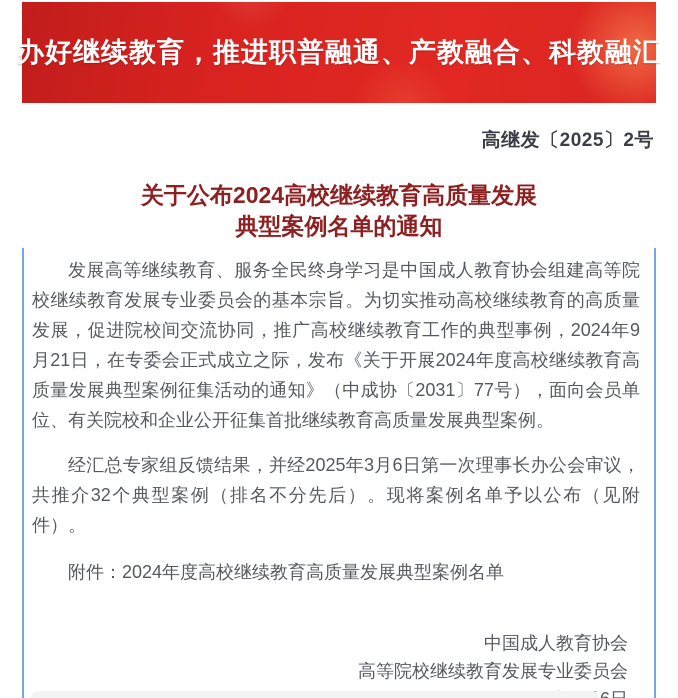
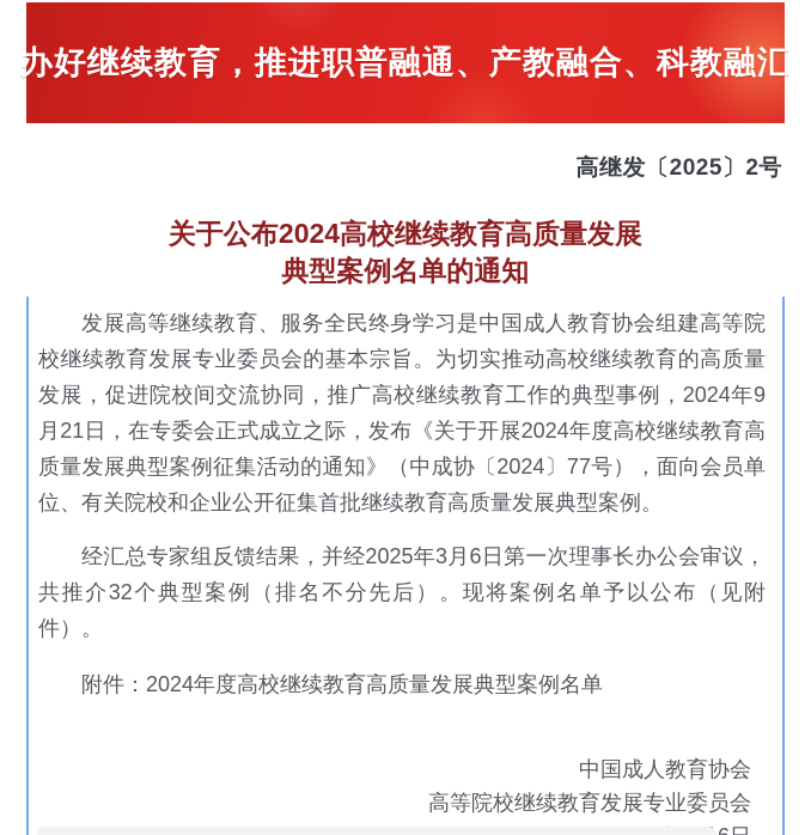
  办好继续教育，推进职普融通、产教融合、科教融汇
  高继发〔2025〕2号
  关于公布2024高校继续教育高质量发展
  典型案例名单的通知
- 发展高等继续教育、服务全民终身学习是中国成人教育协会组建高等院校继续教育发展专业委员会的基本宗旨。为切实推动高校继续教育的高质量发展，促进院校间交流协同，推广高校继续教育工作的典型事例，2024年9月21日，在专委会正式成立之际，发布《关于开展2024年度高校继续教育高质量发展典型案例征集活动的通知》（中成协〔2031〕77号），面向会员单位、有关院校和企业公开征集首批继续教育高质量发展典型案例。
+ 发展高等继续教育、服务全民终身学习是中国成人教育协会组建高等院校继续教育发展专业委员会的基本宗旨。为切实推动高校继续教育的高质量发展，促进院校间交流协同，推广高校继续教育工作的典型事例，2024年9月21日，在专委会正式成立之际，发布《关于开展2024年度高校继续教育高质量发展典型案例征集活动的通知》（中成协〔2024〕77号），面向会员单位、有关院校和企业公开征集首批继续教育高质量发展典型案例。
  经汇总专家组反馈结果，并经2025年3月6日第一次理事长办公会审议，共推介32个典型案例（排名不分先后）。现将案例名单予以公布（见附件）。
  附件：2024年度高校继续教育高质量发展典型案例名单
  中国成人教育协会
  高等院校继续教育发展专业委员会
